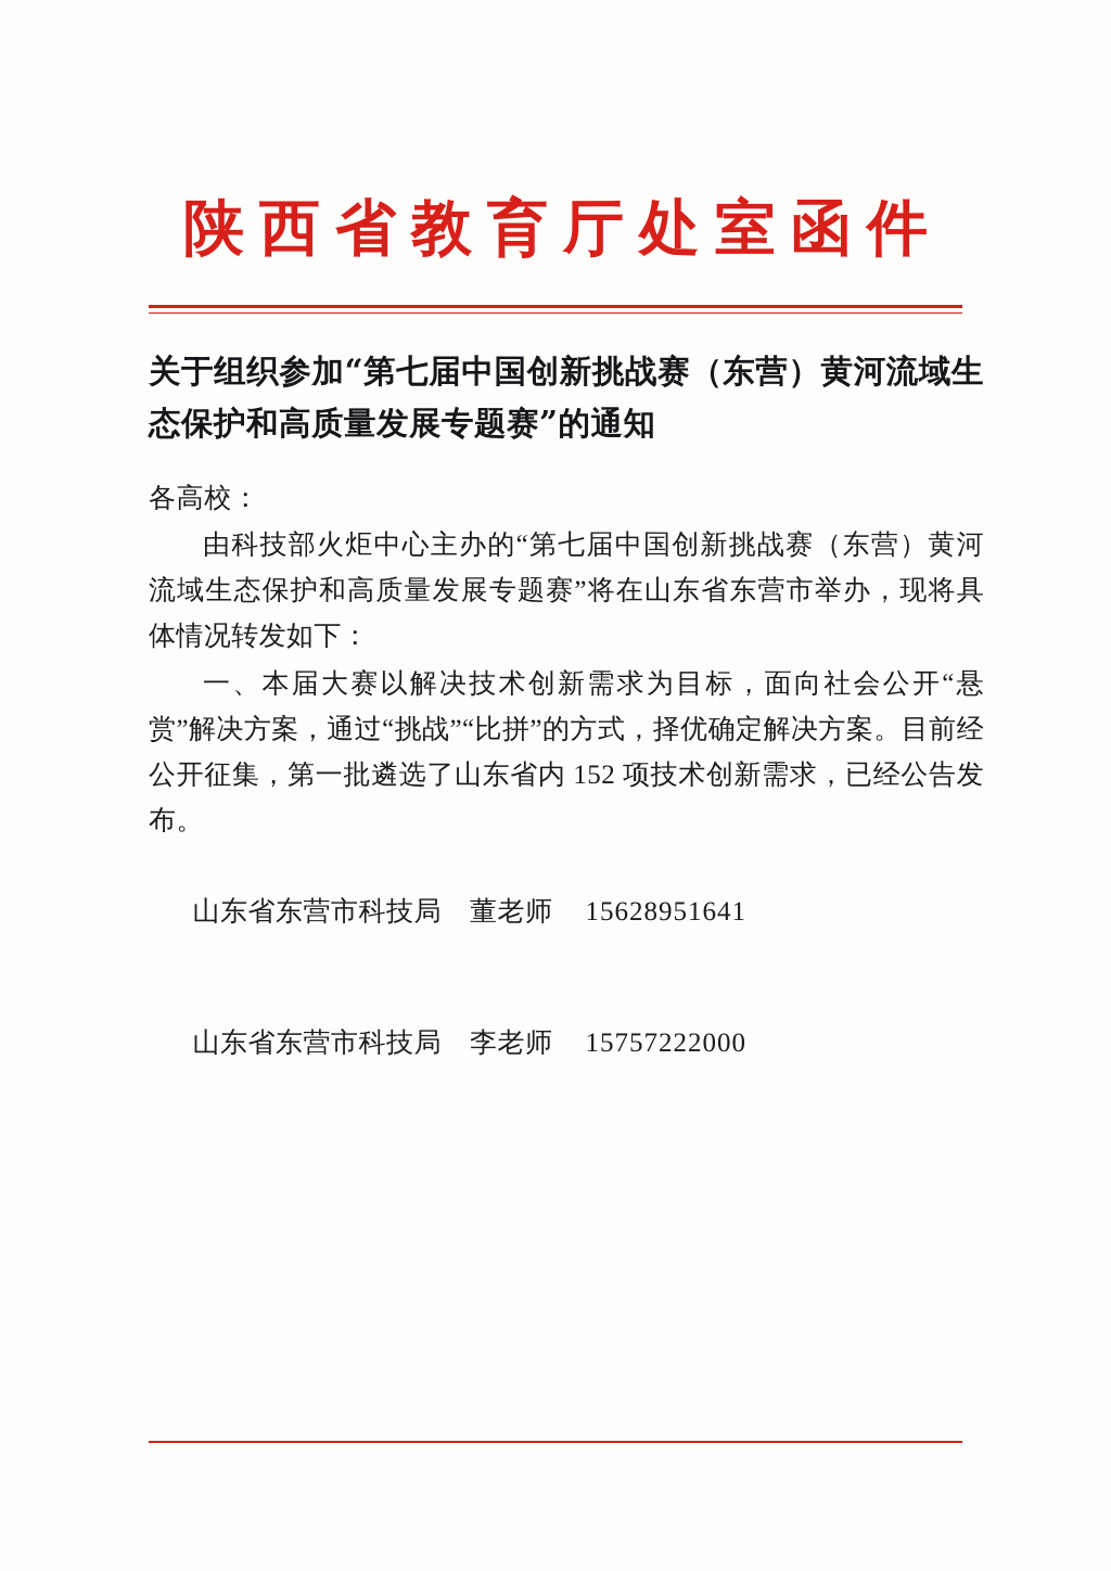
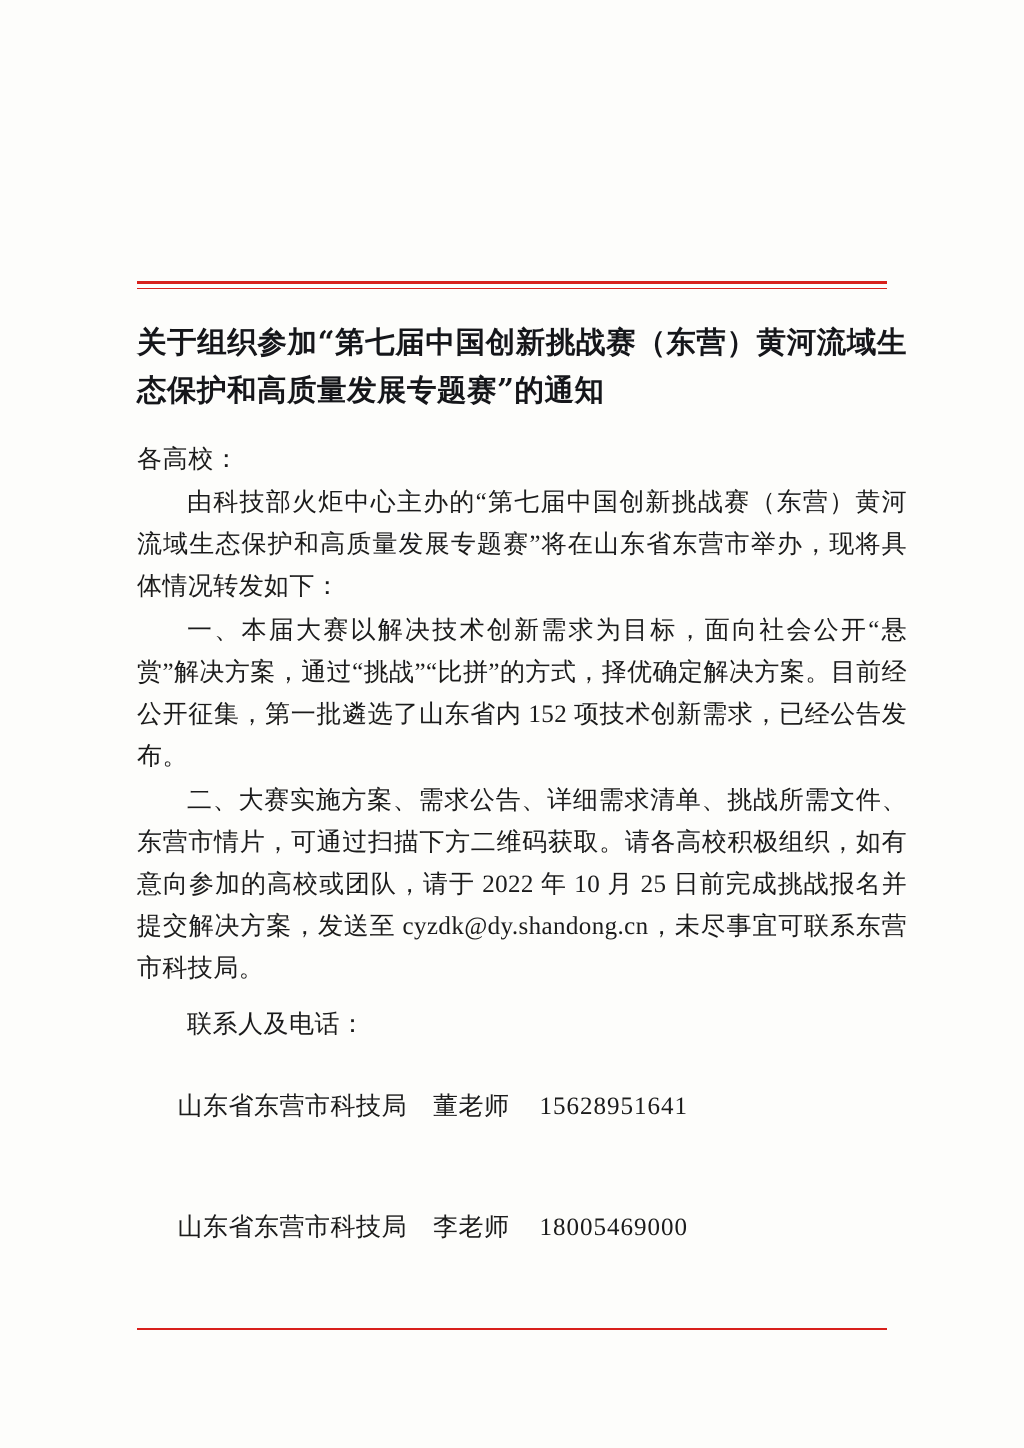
- 陕西省教育厅处室函件
  关于组织参加“第七届中国创新挑战赛（东营）黄河流域生态保护和高质量发展专题赛”的通知
  各高校：
  由科技部火炬中心主办的“第七届中国创新挑战赛（东营）黄河流域生态保护和高质量发展专题赛”将在山东省东营市举办，现将具体情况转发如下：
  一、本届大赛以解决技术创新需求为目标，面向社会公开“悬赏”解决方案，通过“挑战”“比拼”的方式，择优确定解决方案。目前经公开征集，第一批遴选了山东省内 152 项技术创新需求，已经公告发布。
+ 二、大赛实施方案、需求公告、详细需求清单、挑战所需文件、东营市情片，可通过扫描下方二维码获取。请各高校积极组织，如有意向参加的高校或团队，请于 2022 年 10 月 25 日前完成挑战报名并提交解决方案，发送至 cyzdk@dy.shandong.cn，未尽事宜可联系东营市科技局。
+ 联系人及电话：
  山东省东营市科技局 董老师 15628951641
- 山东省东营市科技局 李老师 15757222000
+ 山东省东营市科技局 李老师 18005469000
